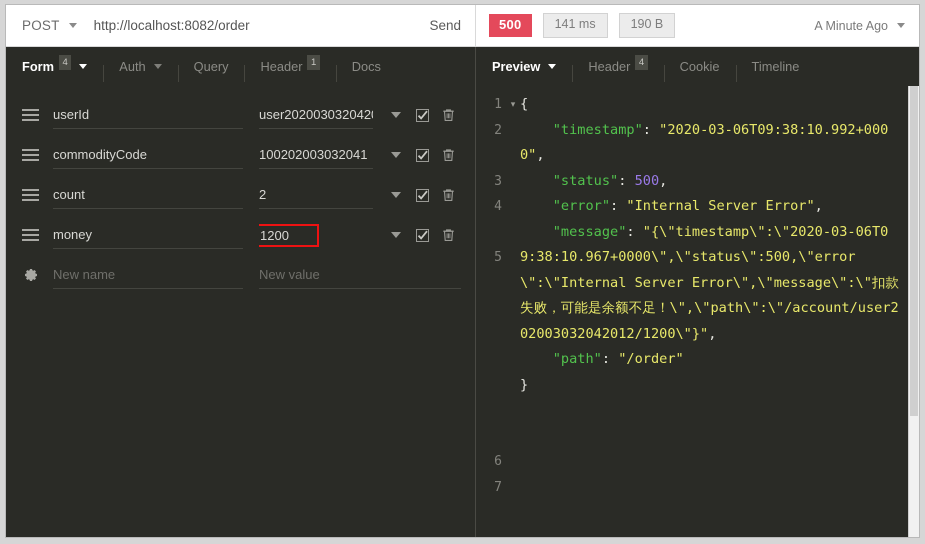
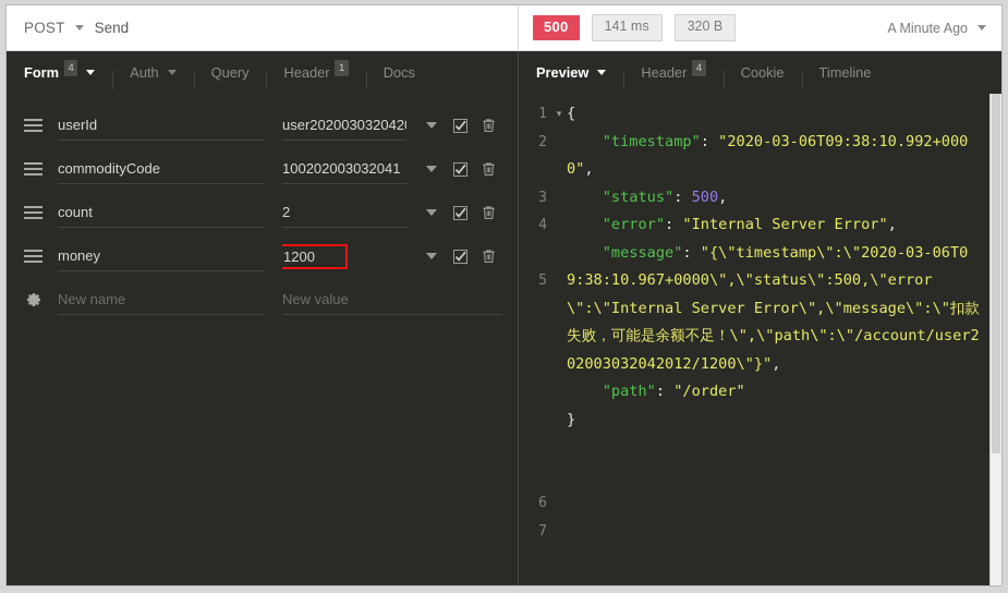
  POST
- http://localhost:8082/order
  Send
  500
  141 ms
- 190 B
+ 320 B
  A Minute Ago
  Form
  4
  Auth
  Query
  Header
  1
  Docs
  Preview
  Header
  4
  Cookie
  Timeline
  userId
  user202003032042
  commodityCode
  100202003032041
  count
  2
  money
  1200
  New name
  New value
  1
  2
  3
  4
  5
  6
  7
  ▾
  { "timestamp": "2020-03-06T09:38:10.992+0000", "status": 500, "error": "Internal Server Error", "message": "{\"timestamp\":\"2020-03-06T09:38:10.967+0000\",\"status\":500,\"error\":\"Internal Server Error\",\"message\":\"扣款失败，可能是余额不足！\",\"path\":\"/account/user202003032042012/1200\"}", "path": "/order" }
